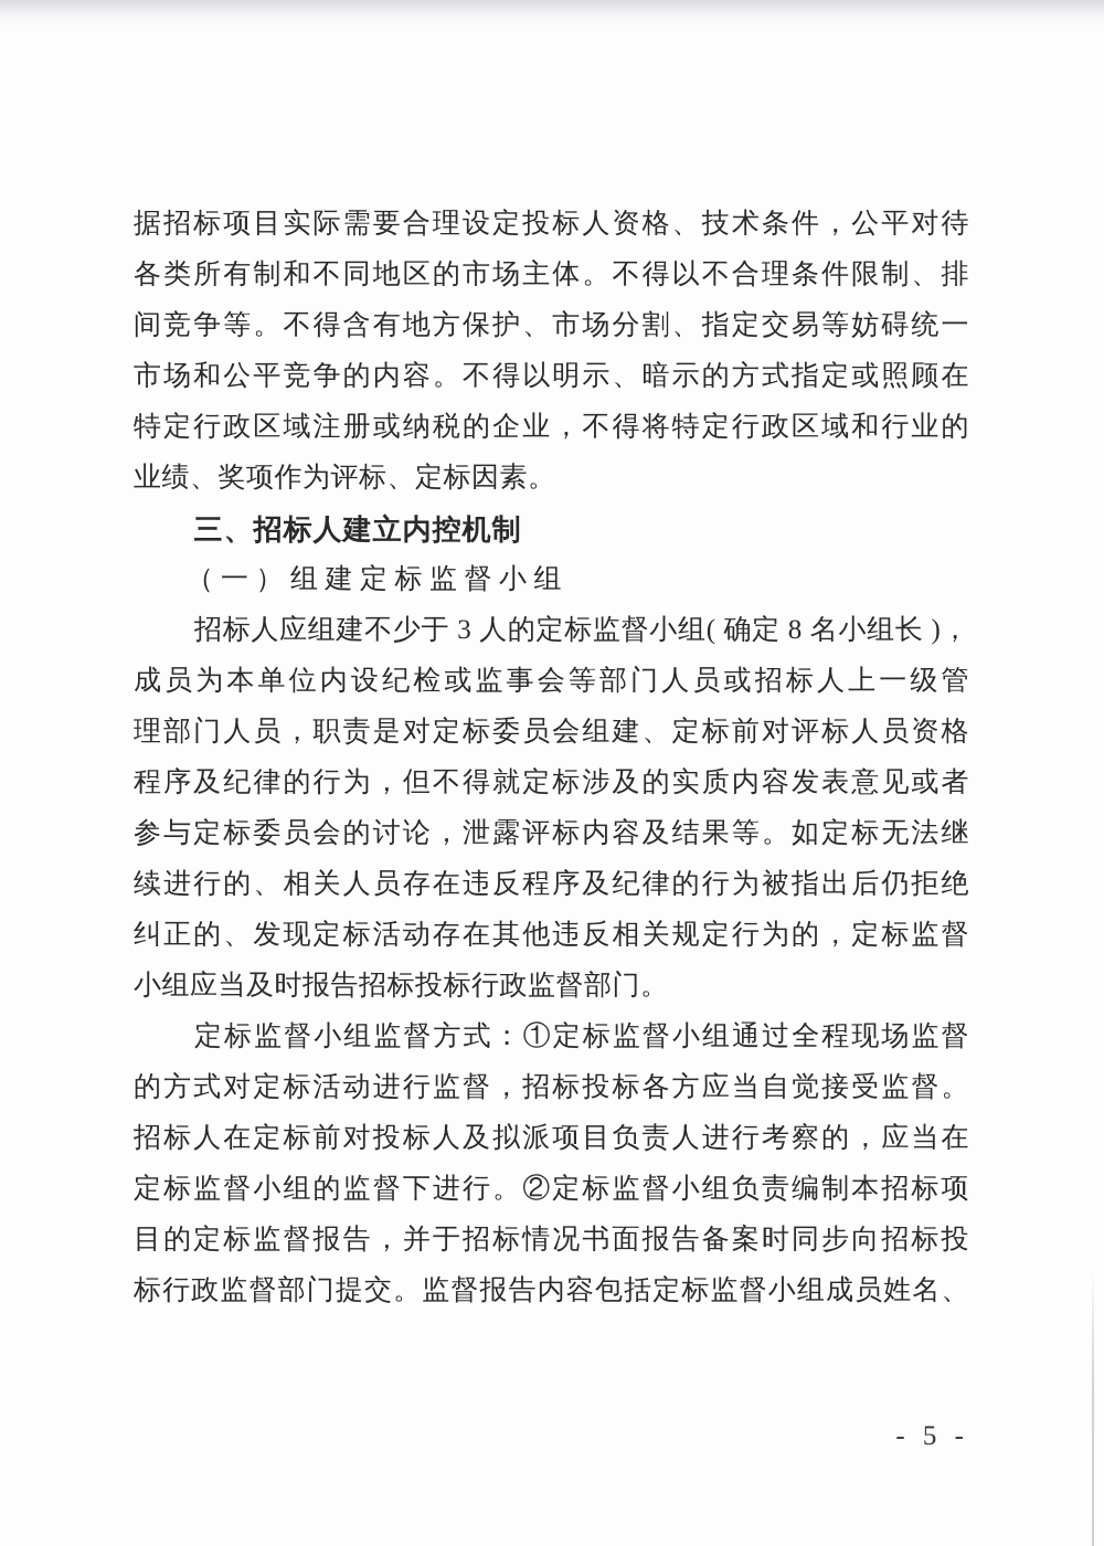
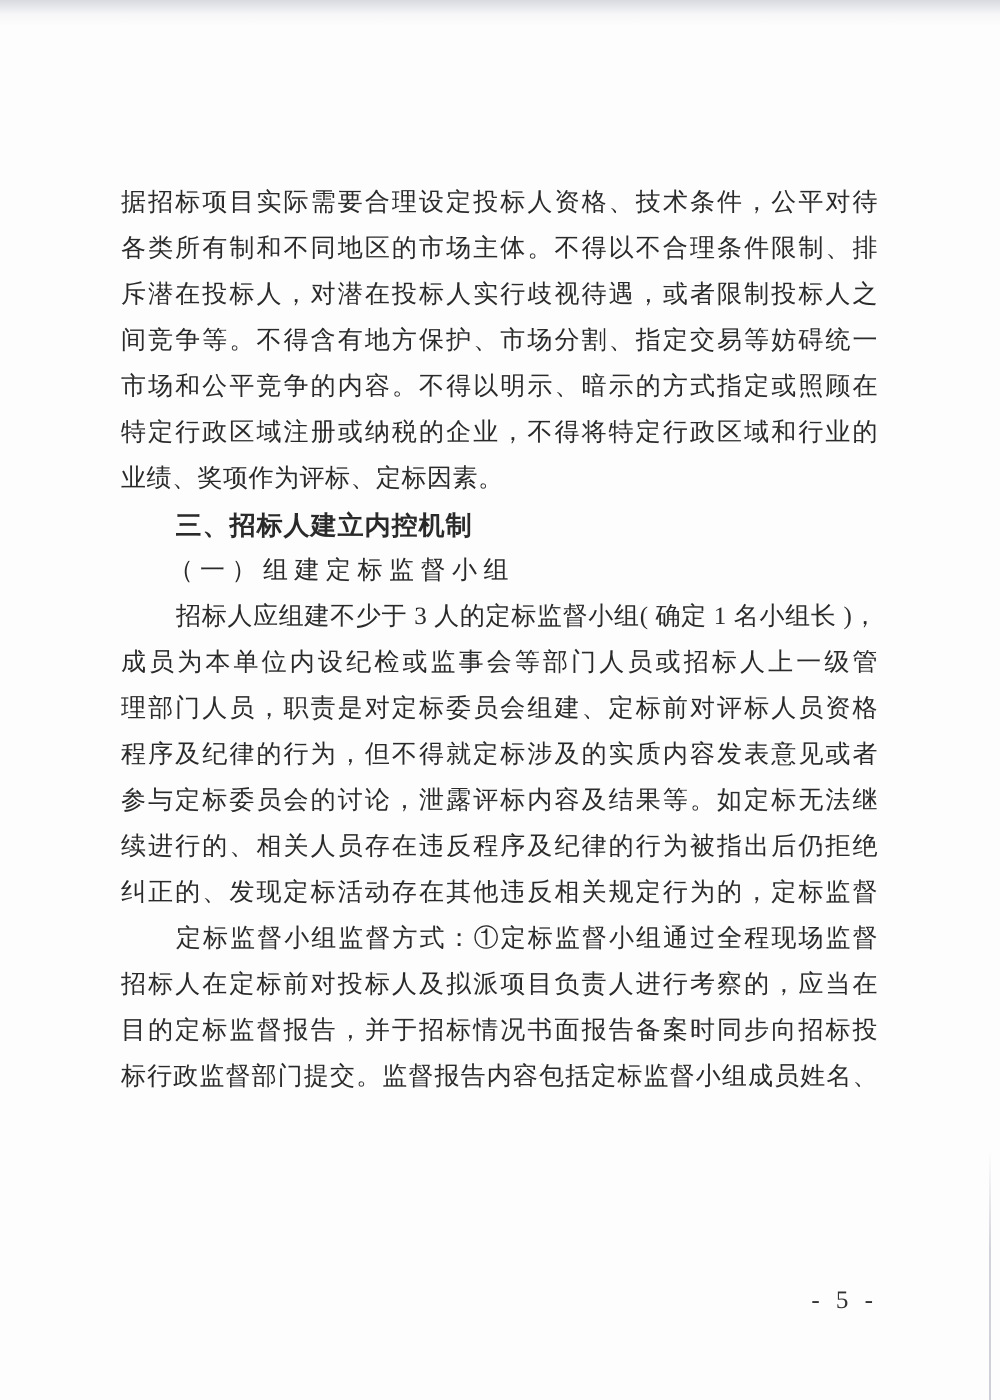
  据招标项目实际需要合理设定投标人资格、技术条件，公平对待
  各类所有制和不同地区的市场主体。不得以不合理条件限制、排
+ 斥潜在投标人，对潜在投标人实行歧视待遇，或者限制投标人之
  间竞争等。不得含有地方保护、市场分割、指定交易等妨碍统一
  市场和公平竞争的内容。不得以明示、暗示的方式指定或照顾在
  特定行政区域注册或纳税的企业，不得将特定行政区域和行业的
  业绩、奖项作为评标、定标因素。
  三、招标人建立内控机制
  （一）组建定标监督小组
- 招标人应组建不少于 3 人的定标监督小组( 确定 8 名小组长 )，
+ 招标人应组建不少于 3 人的定标监督小组( 确定 1 名小组长 )，
  成员为本单位内设纪检或监事会等部门人员或招标人上一级管
  理部门人员，职责是对定标委员会组建、定标前对评标人员资格
  程序及纪律的行为，但不得就定标涉及的实质内容发表意见或者
  参与定标委员会的讨论，泄露评标内容及结果等。如定标无法继
  续进行的、相关人员存在违反程序及纪律的行为被指出后仍拒绝
  纠正的、发现定标活动存在其他违反相关规定行为的，定标监督
- 小组应当及时报告招标投标行政监督部门。
  定标监督小组监督方式：①定标监督小组通过全程现场监督
- 的方式对定标活动进行监督，招标投标各方应当自觉接受监督。
  招标人在定标前对投标人及拟派项目负责人进行考察的，应当在
- 定标监督小组的监督下进行。②定标监督小组负责编制本招标项
  目的定标监督报告，并于招标情况书面报告备案时同步向招标投
  标行政监督部门提交。监督报告内容包括定标监督小组成员姓名、
  - 5 -
